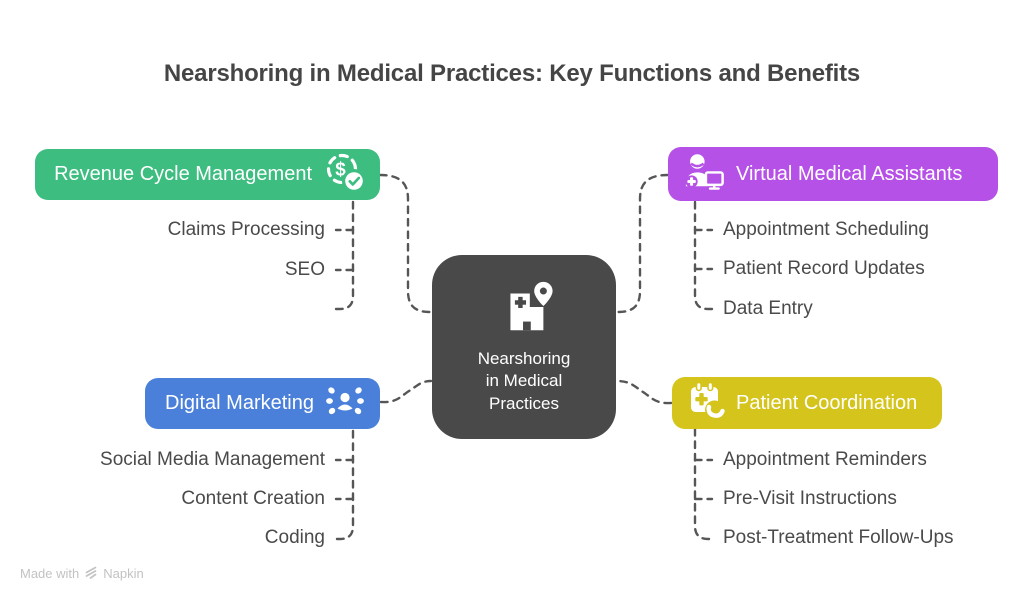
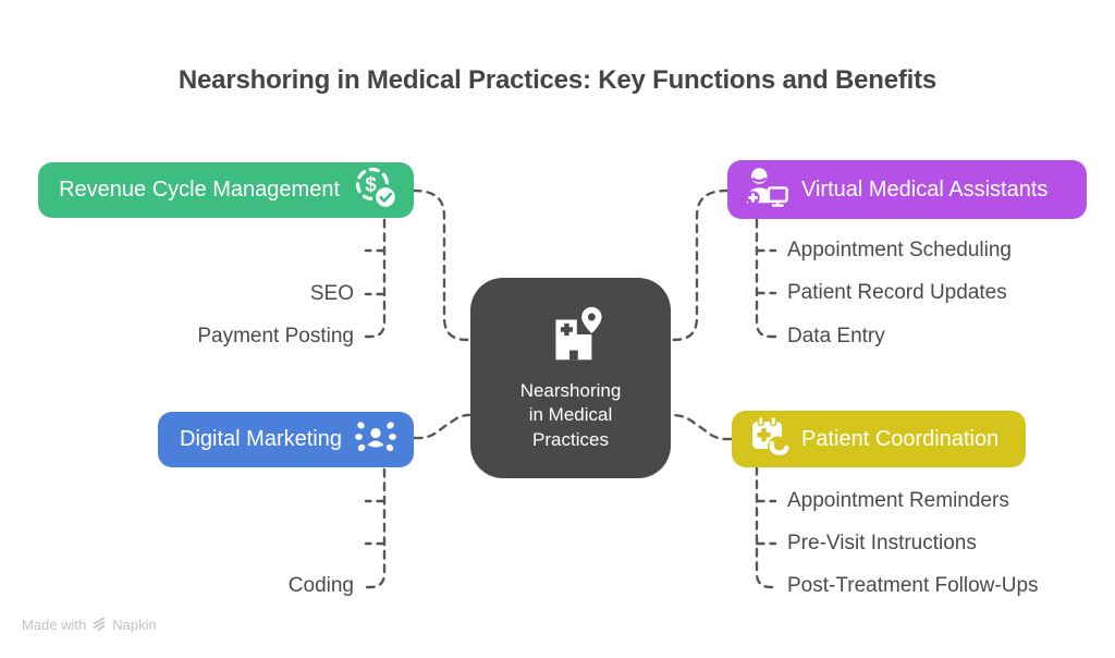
  Nearshoring in Medical Practices: Key Functions and Benefits
  Nearshoring
  in Medical
  Practices
  Revenue Cycle Management
  $
  Virtual Medical Assistants
  Digital Marketing
  Patient Coordination
- Claims Processing
  SEO
+ Payment Posting
  Appointment Scheduling
  Patient Record Updates
  Data Entry
- Social Media Management
- Content Creation
  Coding
  Appointment Reminders
  Pre-Visit Instructions
  Post-Treatment Follow-Ups
  Made with
  Napkin
